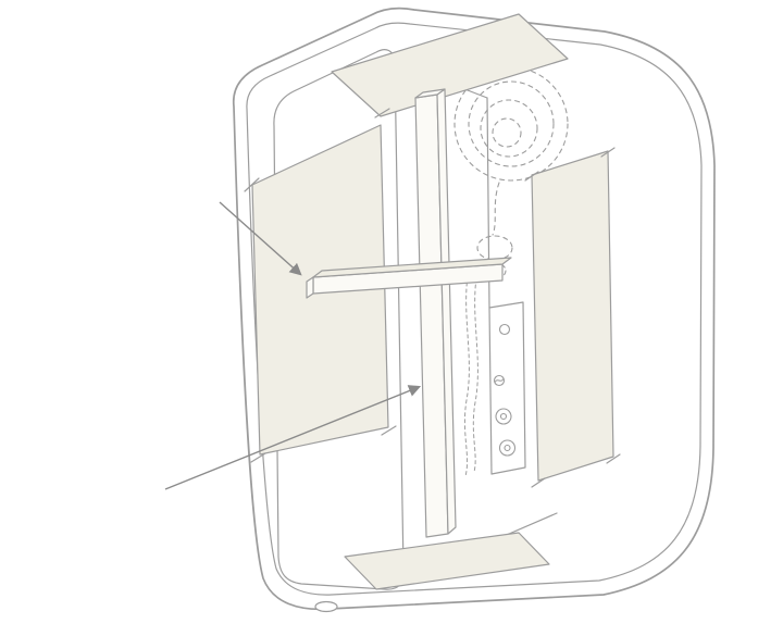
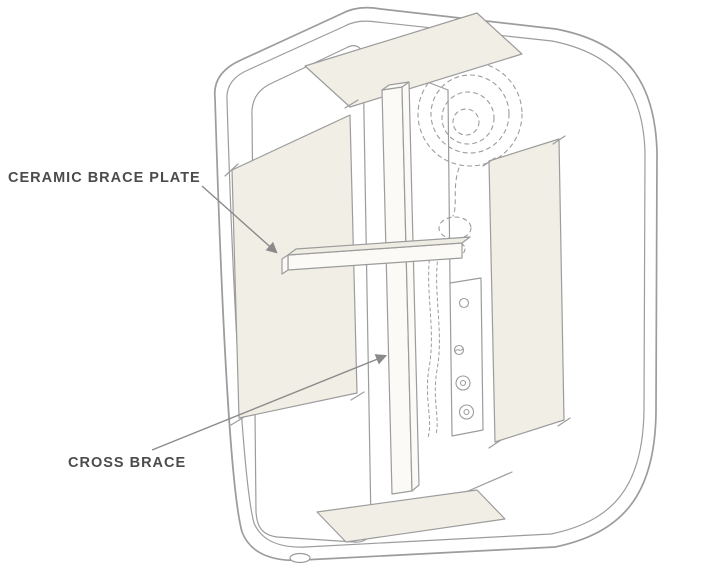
+ CERAMIC BRACE PLATE
+ CROSS BRACE
